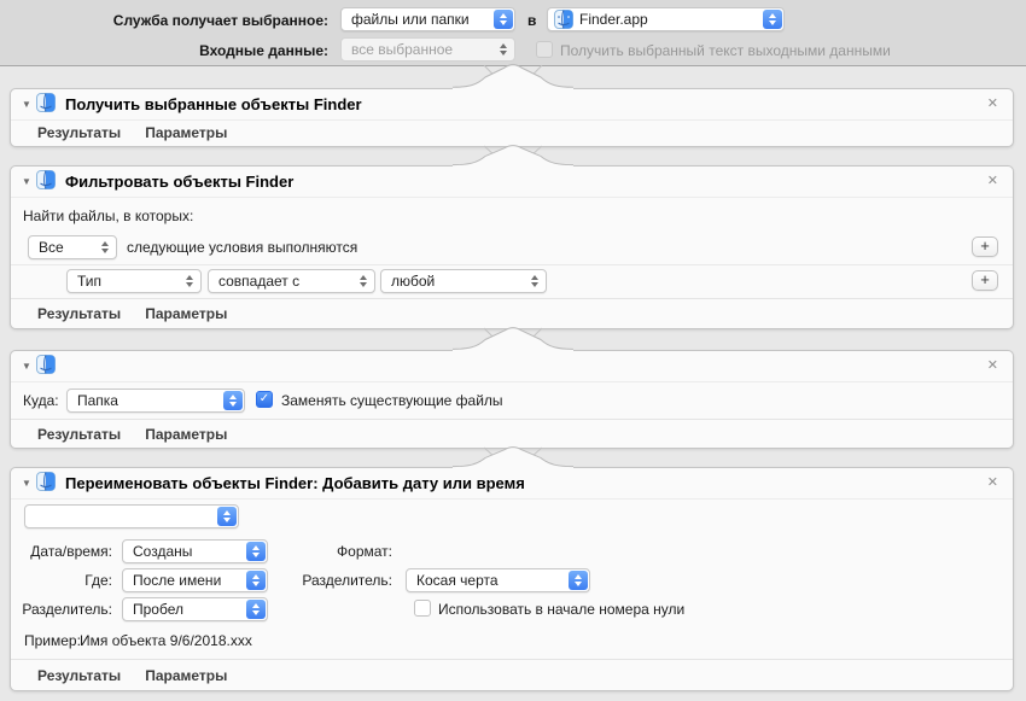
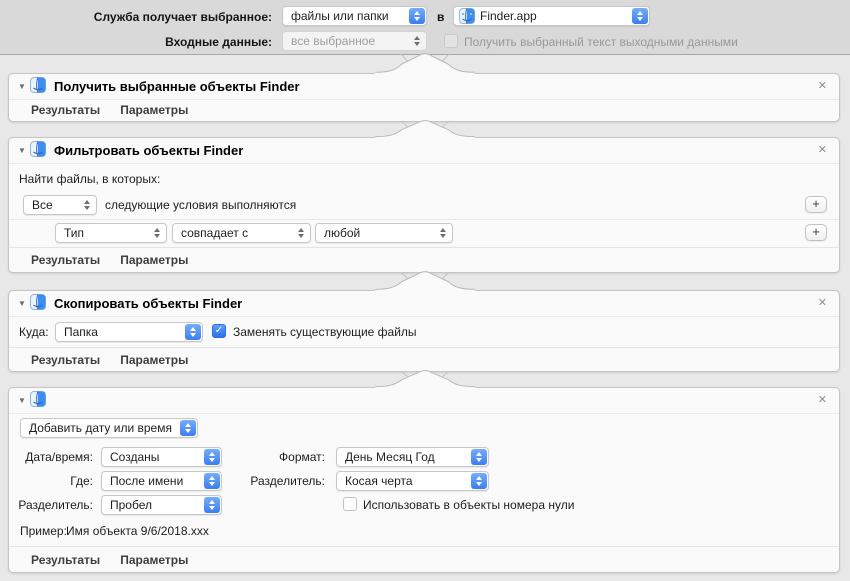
  Служба получает выбранное:
  файлы или папки
  в
  Finder.app
  Входные данные:
  все выбранное
  Получить выбранный текст выходными данными
  ▼
  Получить выбранные объекты Finder
  ✕
  Результаты
  Параметры
  ▼
  Фильтровать объекты Finder
  ✕
  Найти файлы, в которых:
  Все
  следующие условия выполняются
  +
  Тип
  совпадает с
  любой
  +
  Результаты
  Параметры
  ▼
+ Скопировать объекты Finder
  ✕
  Куда:
  Папка
  ✓
  Заменять существующие файлы
  Результаты
  Параметры
  ▼
- Переименовать объекты Finder: Добавить дату или время
  ✕
+ Добавить дату или время
  Дата/время:
  Созданы
  Формат:
+ День Месяц Год
  Где:
  После имени
  Разделитель:
  Косая черта
  Разделитель:
  Пробел
- Использовать в начале номера нули
+ Использовать в объекты номера нули
  Пример:
  Имя объекта 9/6/2018.xxx
  Результаты
  Параметры
